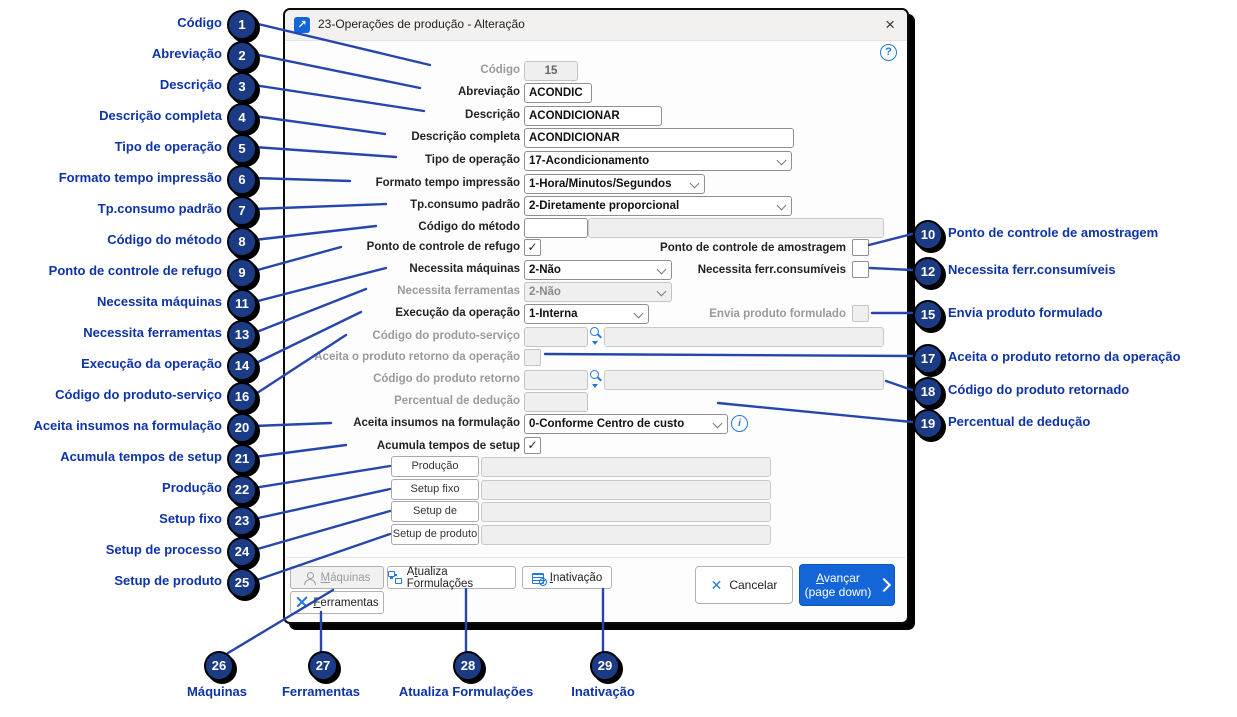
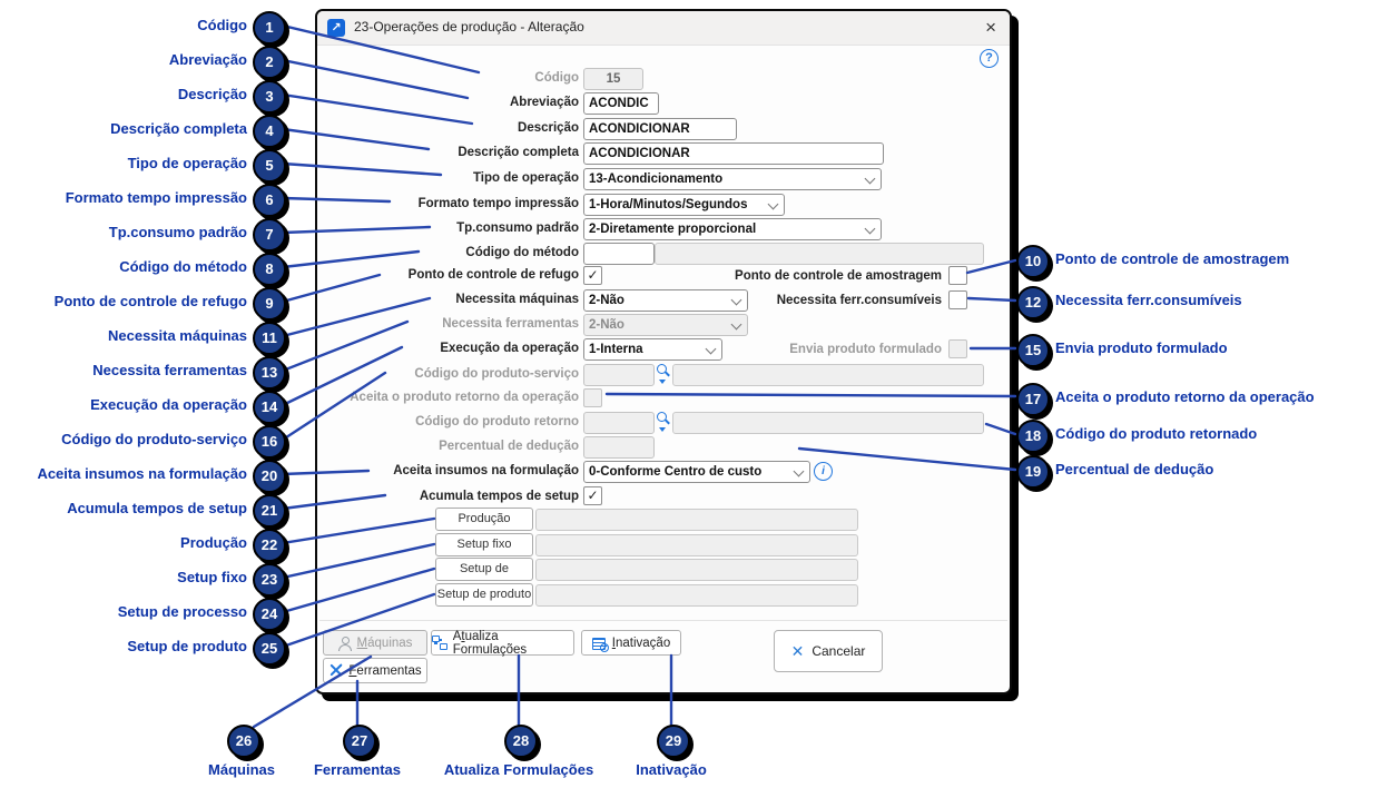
  ↗
  23-Operações de produção - Alteração
  ×
  ?
  Código
  15
  Abreviação
  ACONDIC
  Descrição
  ACONDICIONAR
  Descrição completa
  ACONDICIONAR
  Tipo de operação
- 17-Acondicionamento
+ 13-Acondicionamento
  Formato tempo impressão
  1-Hora/Minutos/Segundos
  Tp.consumo padrão
  2-Diretamente proporcional
  Código do método
  Ponto de controle de refugo
  ✓
  Ponto de controle de amostragem
  Necessita máquinas
  2-Não
  Necessita ferr.consumíveis
  Necessita ferramentas
  2-Não
  Execução da operação
  1-Interna
  Envia produto formulado
  Código do produto-serviço
  Aceita o produto retorno da operação
  Código do produto retorno
  Percentual de dedução
  Aceita insumos na formulação
  0-Conforme Centro de custo
  i
  Acumula tempos de setup
  ✓
  Produção
  Setup fixo
  Setup de produto
  Máquinas
  Ferramentas
  Atualiza Formulações
  Inativação
  ✕
  Cancelar
- Avançar
- (page down)
  Código
  1
  Abreviação
  2
  Descrição
  3
  Descrição completa
  4
  Tipo de operação
  5
  Formato tempo impressão
  6
  Tp.consumo padrão
  7
  Código do método
  8
  Ponto de controle de refugo
  9
  Necessita máquinas
  11
  Necessita ferramentas
  13
  Execução da operação
  14
  Código do produto-serviço
  16
  Aceita insumos na formulação
  20
  Acumula tempos de setup
  21
  Produção
  22
  Setup fixo
  23
  Setup de processo
  24
  Setup de produto
  25
  10
  Ponto de controle de amostragem
  12
  Necessita ferr.consumíveis
  15
  Envia produto formulado
  17
  Aceita o produto retorno da operação
  18
  Código do produto retornado
  19
  Percentual de dedução
  26
  Máquinas
  27
  Ferramentas
  28
  Atualiza Formulações
  29
  Inativação
